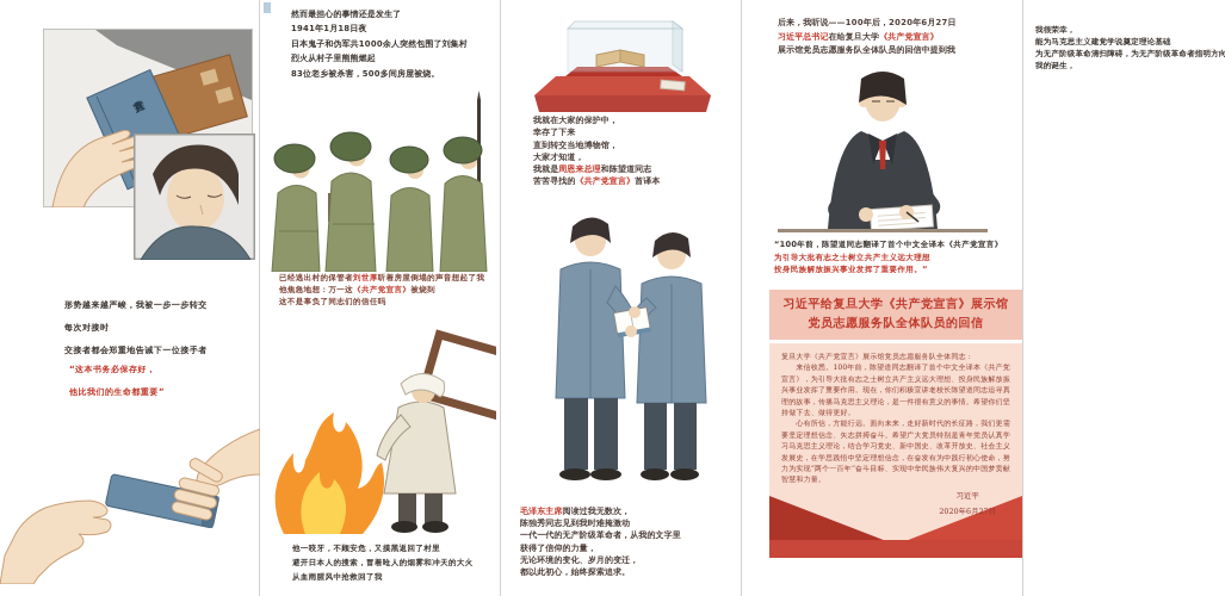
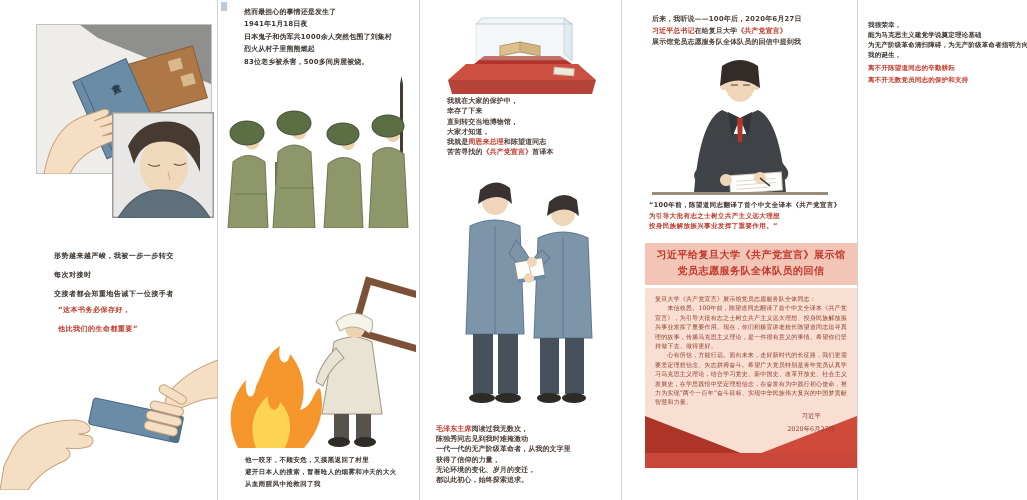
  形势越来越严峻，我被一步一步转交
  每次对接时
  交接者都会郑重地告诫下一位接手者
  “这本书务必保存好，
  他比我们的生命都重要”
  然而最担心的事情还是发生了
  1941年1月18日夜
  日本鬼子和伪军共1000余人突然包围了刘集村
  烈火从村子里熊熊燃起
- 已经逃出村的保管者刘世厚听着房屋倒塌的声音想起了我
- 他焦急地想：万一这《共产党宣言》被烧到
- 这不是辜负了同志们的信任吗
  他一咬牙，不顾安危，又摸黑返回了村里
  避开日本人的搜索，冒着呛人的烟雾和冲天的大火
  从血雨腥风中抢救回了我
  我就在大家的保护中，
  幸存了下来
  直到转交当地博物馆，
  大家才知道，
  我就是周恩来总理和陈望道同志
  苦苦寻找的《共产党宣言》首译本
  毛泽东主席阅读过我无数次，
  陈独秀同志见到我时难掩激动
  一代一代的无产阶级革命者，从我的文字里
  获得了信仰的力量，
  无论环境的变化、岁月的变迁，
  都以此初心，始终探索追求。
  后来，我听说——100年后，2020年6月27日
  习近平总书记在给复旦大学《共产党宣言》
  展示馆党员志愿服务队全体队员的回信中提到我
  “100年前，陈望道同志翻译了首个中文全译本《共产党宣言》
  为引导大批有志之士树立共产主义远大理想
  投身民族解放振兴事业发挥了重要作用。”
  习近平给复旦大学《共产党宣言》展示馆
  党员志愿服务队全体队员的回信
  习近平
  2020年6月27日
  我很荣幸，
  能为马克思主义建党学说奠定理论基础
  为无产阶级革命清扫障碍，为无产阶级革命者指明方向
  我的诞生，
+ 离不开陈望道同志的辛勤耕耘
+ 离不开无数党员同志的保护和支持
